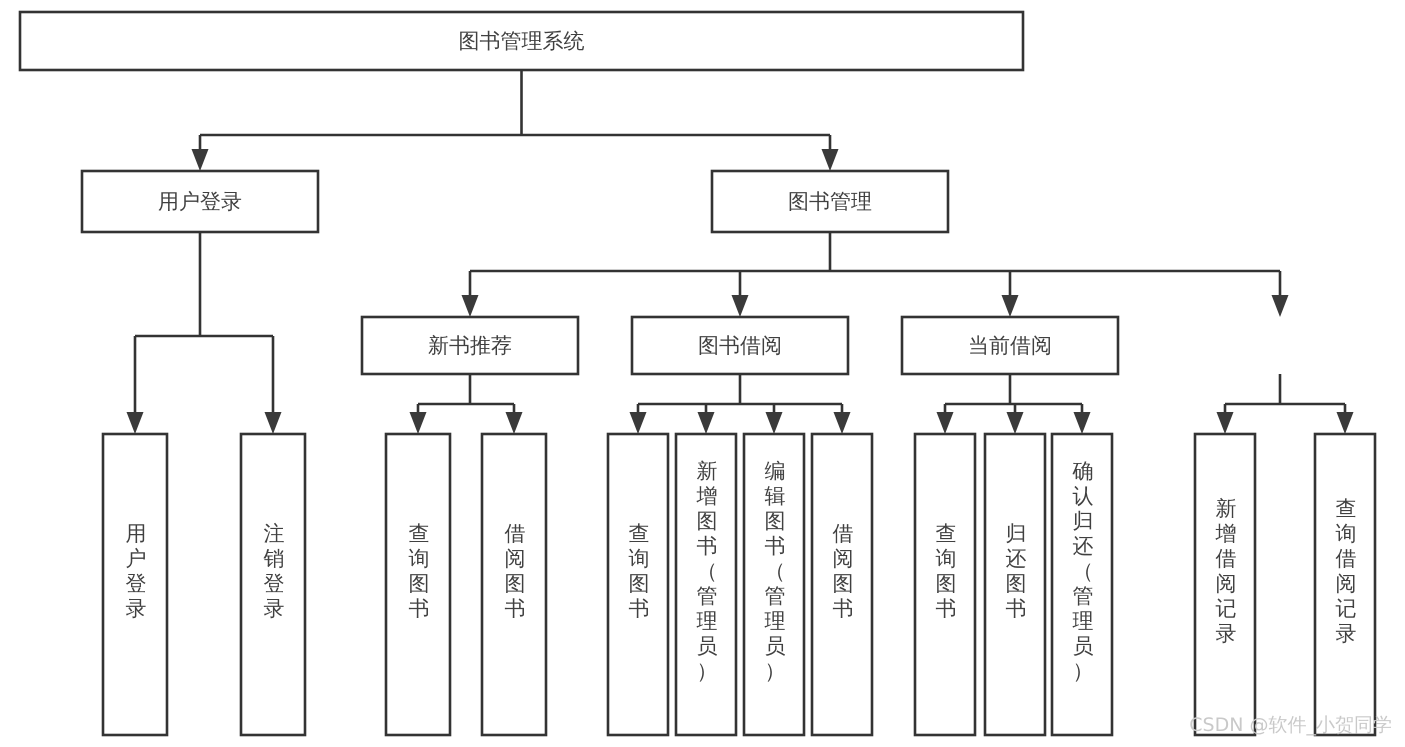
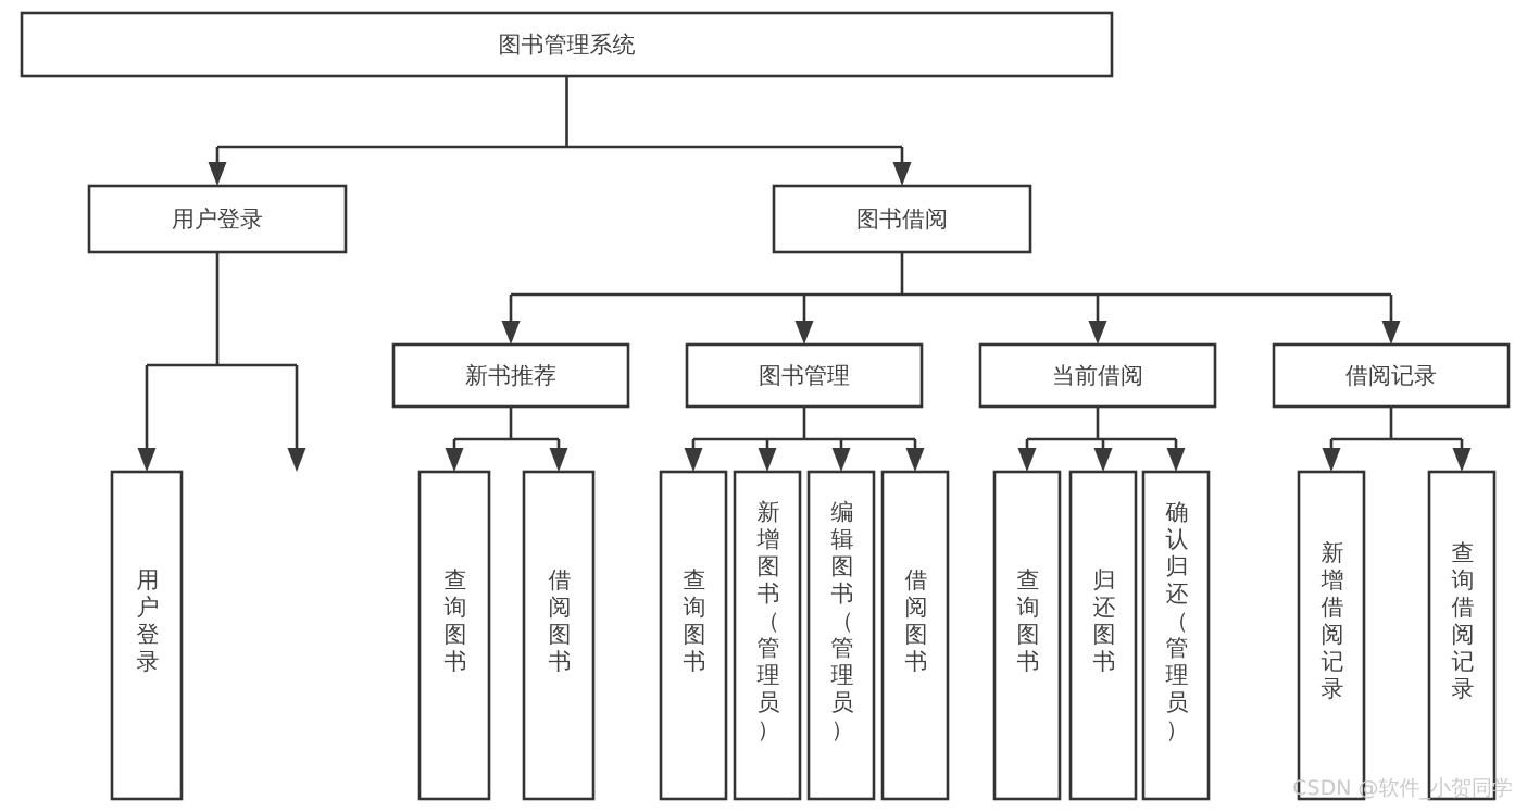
  图书管理系统
  用户登录
- 图书管理
+ 图书借阅
  新书推荐
- 图书借阅
+ 图书管理
  当前借阅
+ 借阅记录
  用户登录
- 注销登录
  查询图书
  借阅图书
  查询图书
  新增图书（管理员）
  编辑图书（管理员）
  借阅图书
  查询图书
  归还图书
  确认归还（管理员）
  新增借阅记录
  查询借阅记录
  CSDN @软件_小贺同学
